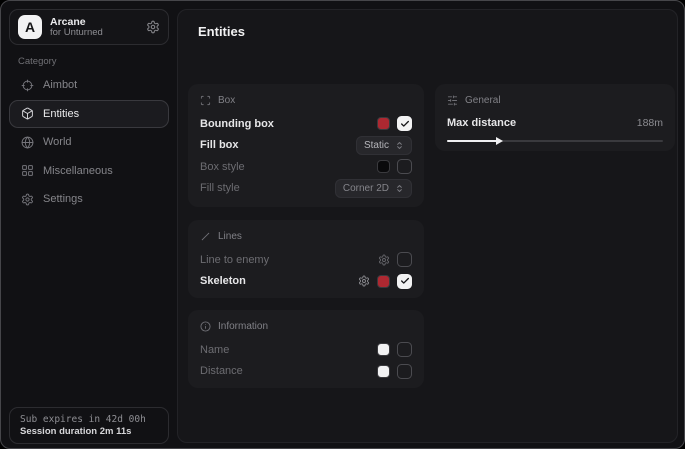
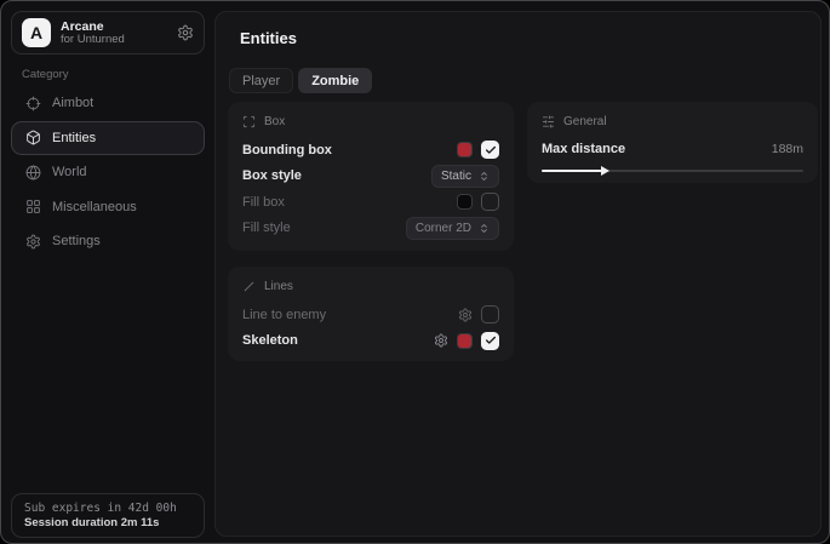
  A
  Arcane
  for Unturned
  Category
  Aimbot
  Entities
  World
  Miscellaneous
  Settings
  Sub expires in 42d 00h
  Session duration 2m 11s
  Entities
+ Player
+ Zombie
  Box
  Bounding box
- Fill box
+ Box style
  Static
- Box style
+ Fill box
  Fill style
  Corner 2D
  Lines
  Line to enemy
  Skeleton
- Information
- Name
- Distance
  General
  Max distance
  188m
